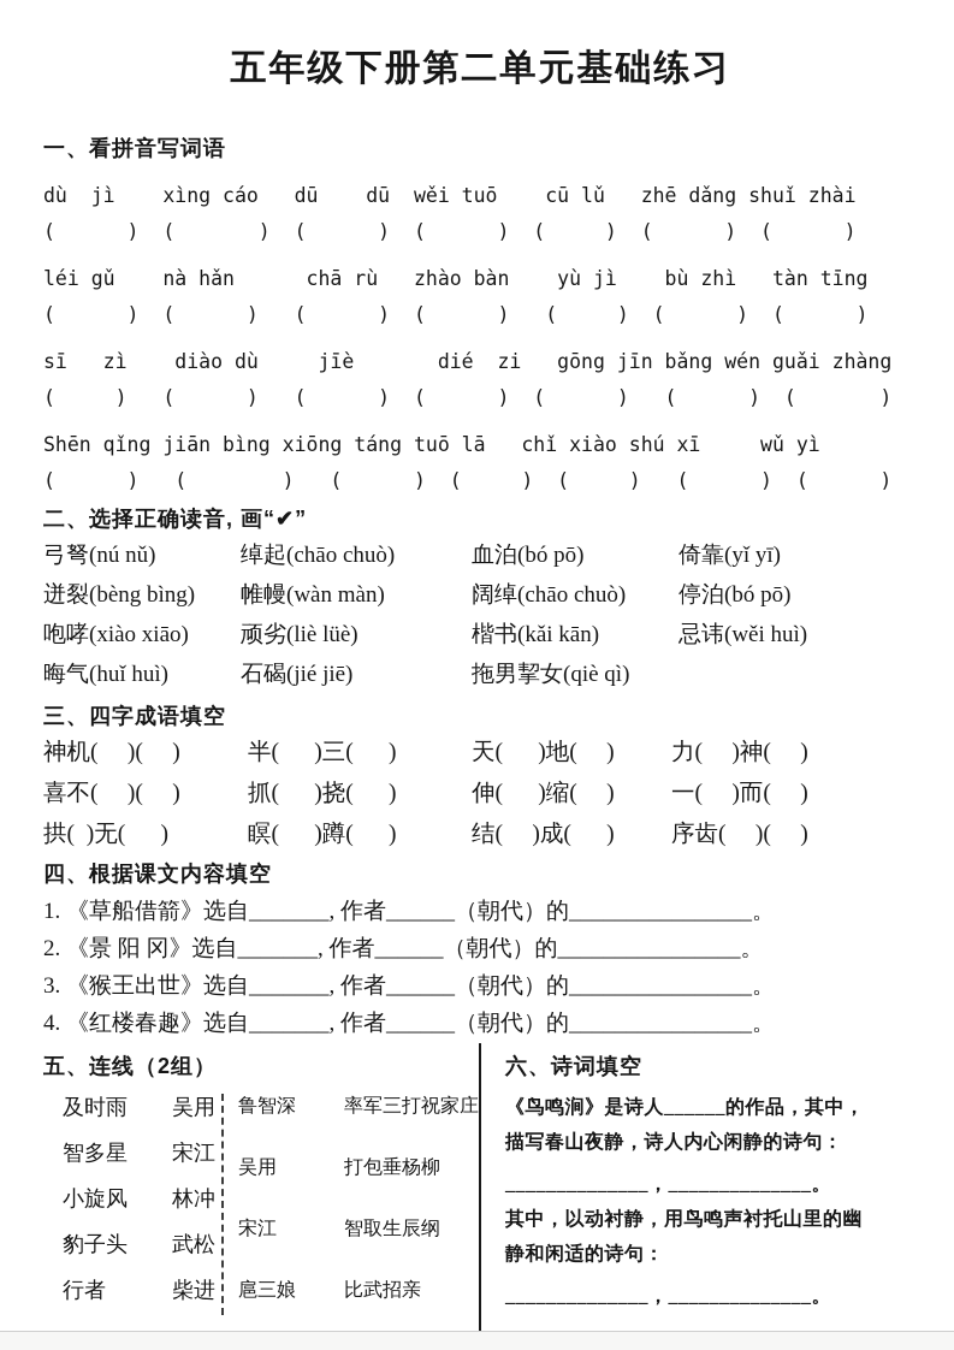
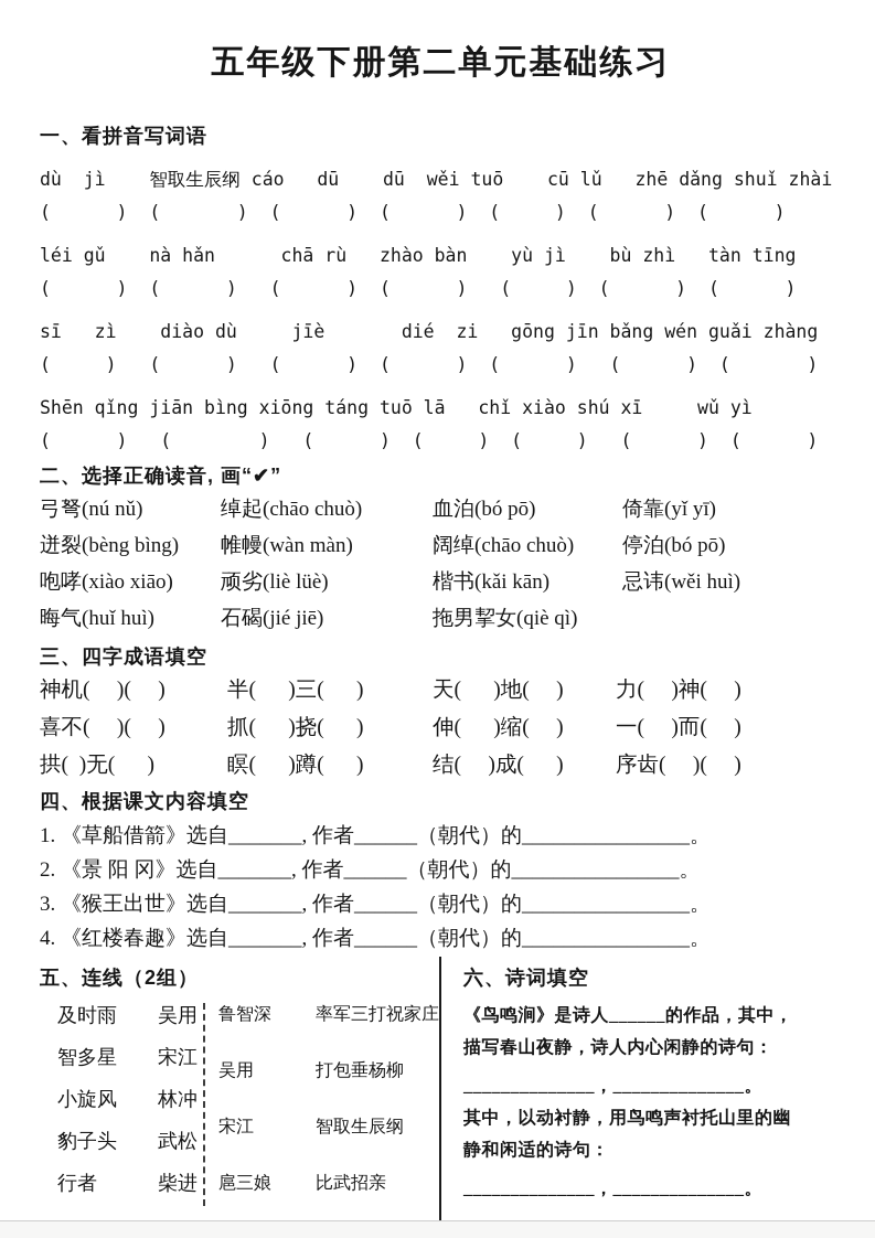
  五年级下册第二单元基础练习
  一、看拼音写词语
- dù jì xìng cáo dū dū wěi tuō cū lǔ zhē dǎng shuǐ zhài
+ dù jì 智取生辰纲 cáo dū dū wěi tuō cū lǔ zhē dǎng shuǐ zhài
  ( ) ( ) ( ) ( ) ( ) ( ) ( )
  léi gǔ nà hǎn chā rù zhào bàn yù jì bù zhì tàn tīng
  ( ) ( ) ( ) ( ) ( ) ( ) ( )
  sī zì diào dù jīè dié zi gōng jīn bǎng wén guǎi zhàng
  ( ) ( ) ( ) ( ) ( ) ( ) ( )
  Shēn qǐng jiān bìng xiōng táng tuō lā chǐ xiào shú xī wǔ yì
  ( ) ( ) ( ) ( ) ( ) ( ) ( )
  二、选择正确读音, 画“✔”
  弓弩(nú nǔ)
  绰起(chāo chuò)
  血泊(bó pō)
  倚靠(yǐ yī)
  迸裂(bèng bìng)
  帷幔(wàn màn)
  阔绰(chāo chuò)
  停泊(bó pō)
  咆哮(xiào xiāo)
  顽劣(liè lüè)
  楷书(kǎi kān)
  忌讳(wěi huì)
  晦气(huǐ huì)
  石碣(jié jiē)
  拖男挈女(qiè qì)
  三、四字成语填空
  神机( )( )
  半( )三( )
  天( )地( )
  力( )神( )
  喜不( )( )
  抓( )挠( )
  伸( )缩( )
  一( )而( )
  拱( )无( )
  瞑( )蹲( )
  结( )成( )
  序齿( )( )
  四、根据课文内容填空
  1. 《草船借箭》选自_______, 作者______（朝代）的________________。
  2. 《景 阳 冈》选自_______, 作者______（朝代）的________________。
  3. 《猴王出世》选自_______, 作者______（朝代）的________________。
  4. 《红楼春趣》选自_______, 作者______（朝代）的________________。
  五、连线（2组）
  及时雨
  吴用
  智多星
  宋江
  小旋风
  林冲
  豹子头
  武松
  行者
  柴进
  鲁智深
  率军三打祝家庄
  吴用
  打包垂杨柳
  宋江
  智取生辰纲
  扈三娘
  比武招亲
  六、诗词填空
  《鸟鸣涧》是诗人______的作品，其中，
  描写春山夜静，诗人内心闲静的诗句：
  ______________，______________。
  其中，以动衬静，用鸟鸣声衬托山里的幽
  静和闲适的诗句：
  ______________，______________。
